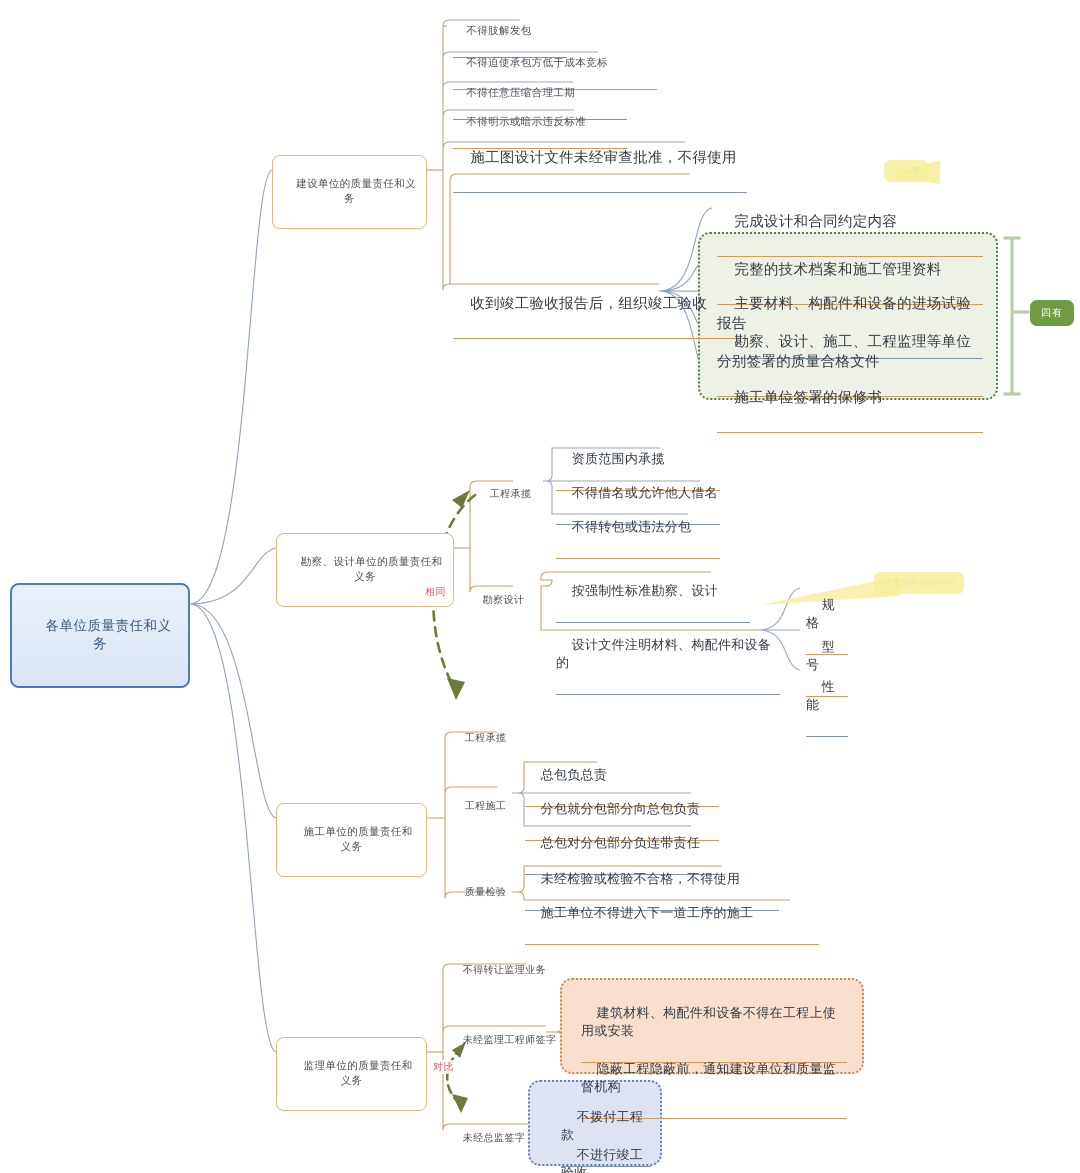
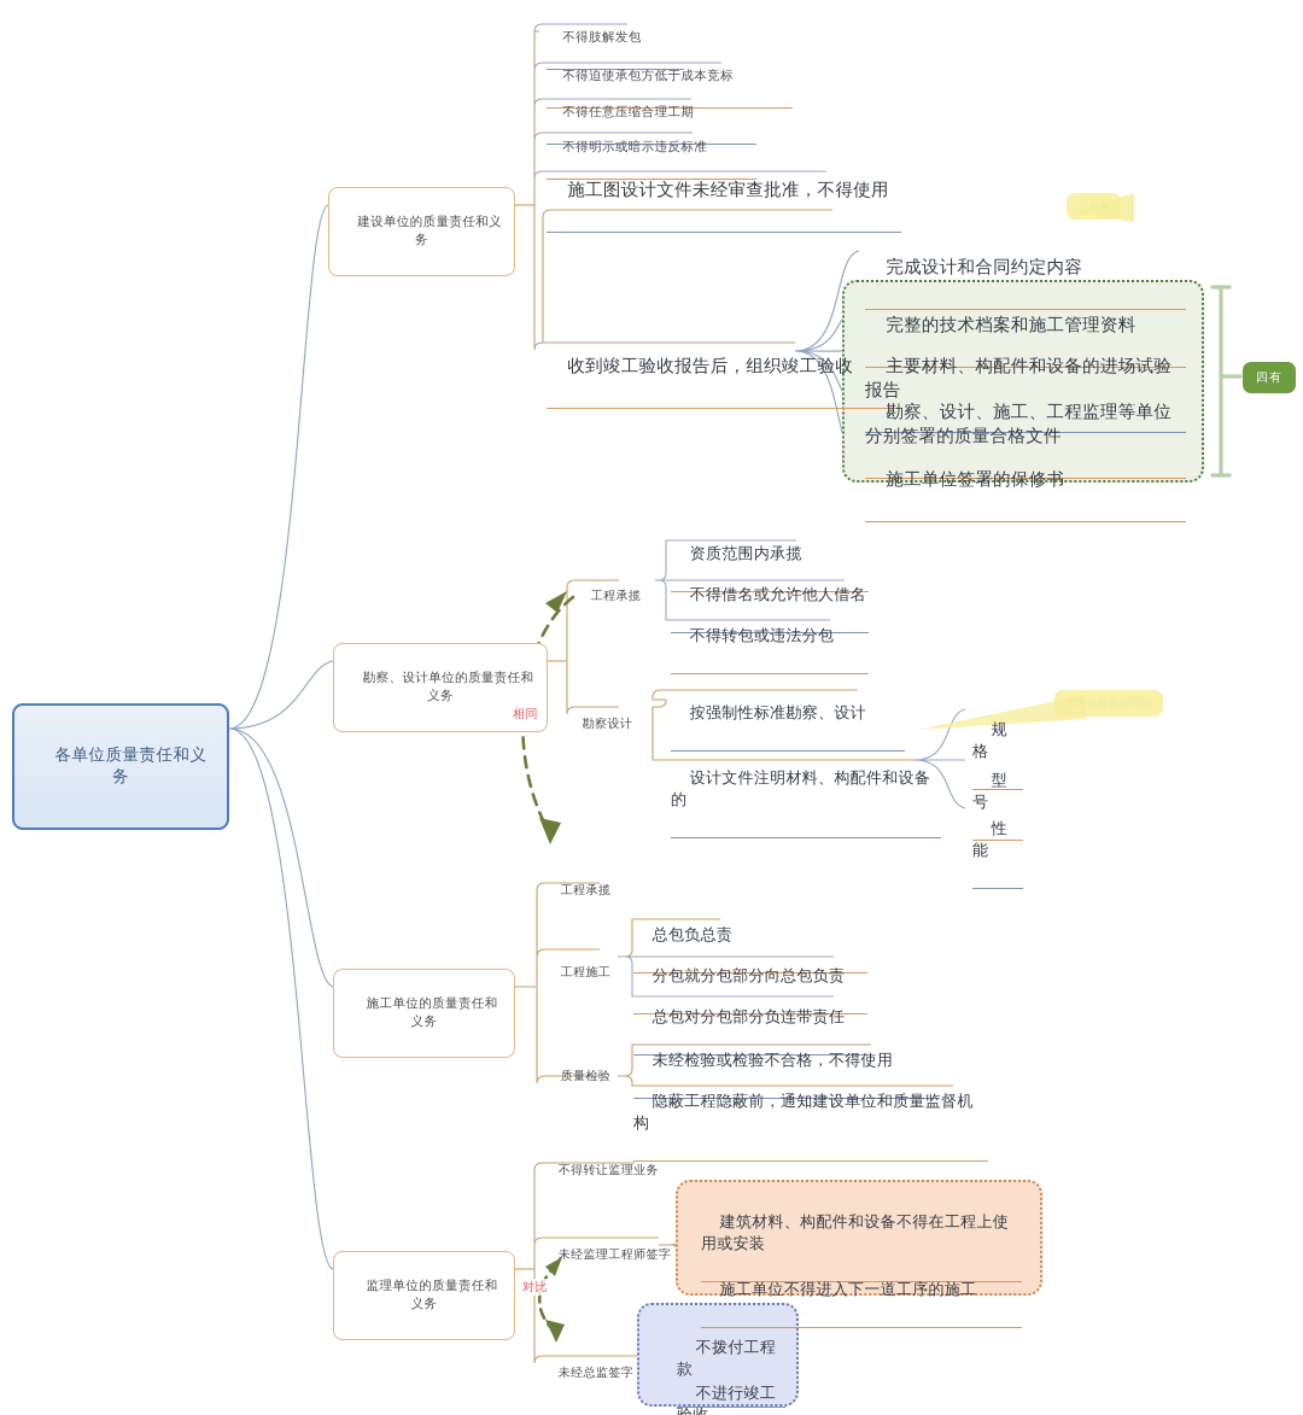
  各单位质量责任和义务
  建设单位的质量责任和义务
  不得肢解发包
  不得迫使承包方低于成本竞标
  不得任意压缩合理工期
  不得明示或暗示违反标准
  施工图设计文件未经审查批准，不得使用
  收到竣工验收报告后，组织竣工验收
  完成设计和合同约定内容
  完整的技术档案和施工管理资料
  主要材料、构配件和设备的进场试验
  勘察、设计、施工、工程监理等单位分别签署的质量合格文件
  施工单位签署的保修书
  四有
  一定有
  勘察、设计单位的质量责任和义务
  工程承揽
  资质范围内承揽
  不得借名或允许他人借名
  不得转包或违法分包
  勘察设计
  按强制性标准勘察、设计
  设计文件注明材料、构配件和设备的
  性能
  相同
  施工单位的质量责任和义务
  工程承揽
  工程施工
  质量检验
  总包负总责
  分包就分包部分向总包负责
  总包对分包部分负连带责任
  未经检验或检验不合格，不得使用
- 施工单位不得进入下一道工序的施工
+ 隐蔽工程隐蔽前，通知建设单位和质量监督机构
  监理单位的质量责任和义务
  不得转让监理业务
  未经监理工程师签字
  未经总监签字
  建筑材料、构配件和设备不得在工程上使用或安装
- 隐蔽工程隐蔽前，通知建设单位和质量监督机构
+ 施工单位不得进入下一道工序的施工
  不拨付工程
  不进行竣工验收
  对比
